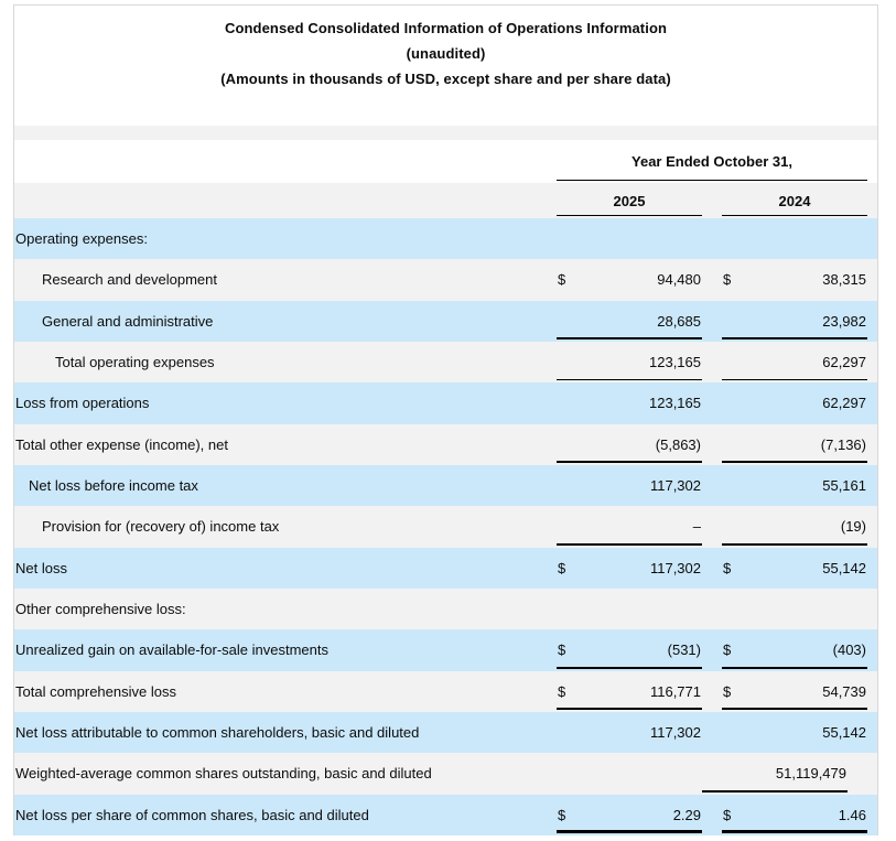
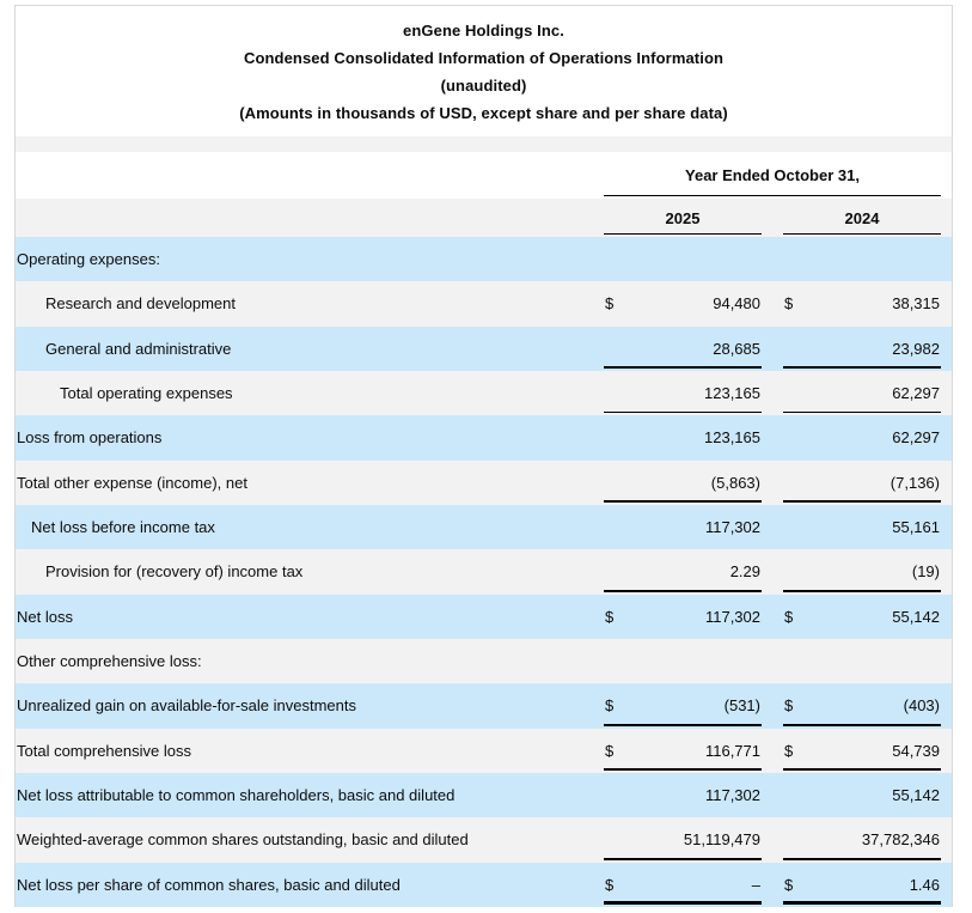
+ enGene Holdings Inc.
  Condensed Consolidated Information of Operations Information
  (unaudited)
  (Amounts in thousands of USD, except share and per share data)
  Year Ended October 31,
  2025
  2024
  Operating expenses:
  Research and development
  $
  94,480
  $
  38,315
  General and administrative
  28,685
  23,982
  Total operating expenses
  123,165
  62,297
  Loss from operations
  123,165
  62,297
  Total other expense (income), net
  (5,863)
  (7,136)
  Net loss before income tax
  117,302
  55,161
  Provision for (recovery of) income tax
- –
+ 2.29
  (19)
  Net loss
  $
  117,302
  $
  55,142
  Other comprehensive loss:
  Unrealized gain on available-for-sale investments
  $
  (531)
  $
  (403)
  Total comprehensive loss
  $
  116,771
  $
  54,739
  Net loss attributable to common shareholders, basic and diluted
  117,302
  55,142
  Weighted-average common shares outstanding, basic and diluted
  51,119,479
+ 37,782,346
  Net loss per share of common shares, basic and diluted
  $
- 2.29
+ –
  $
  1.46
